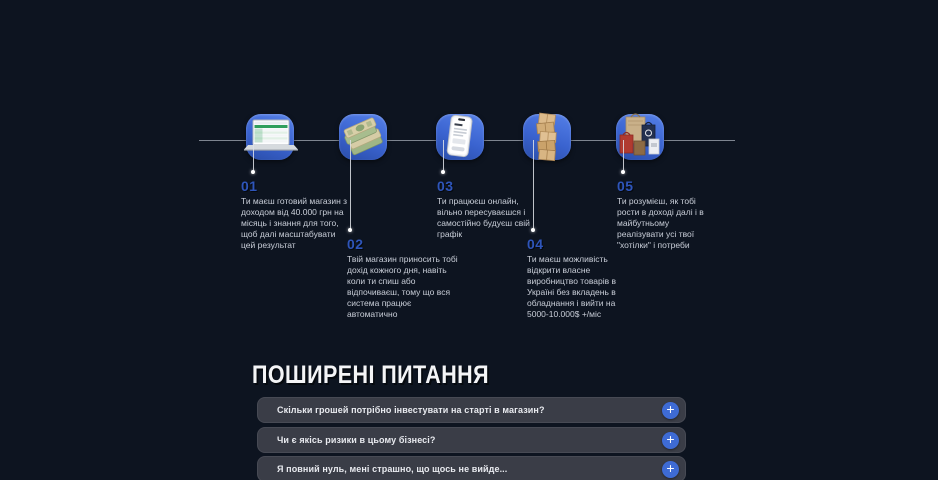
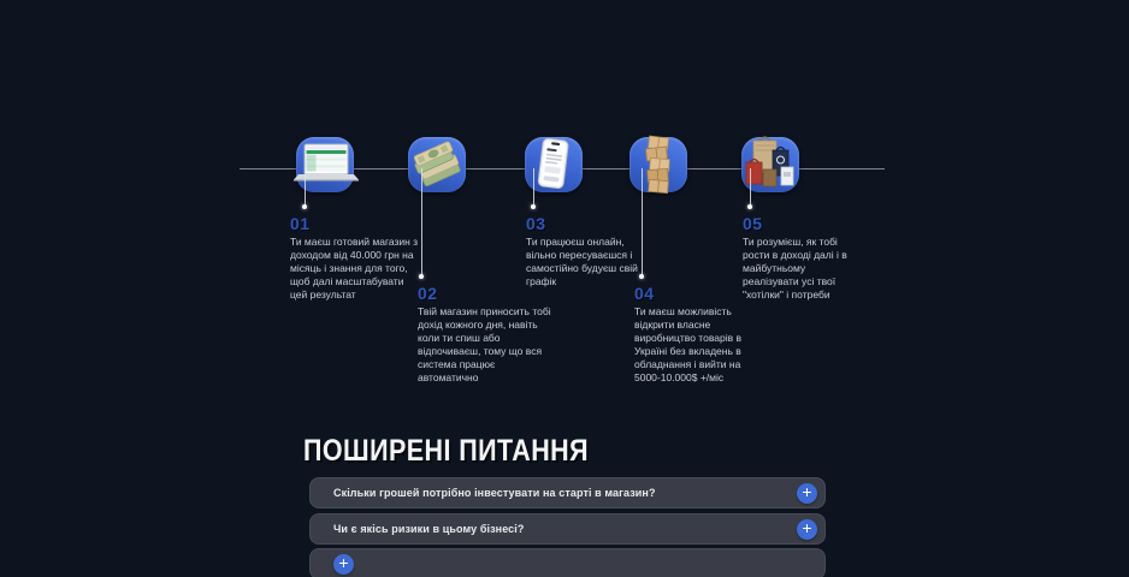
  01
  Ти маєш готовий магазин з доходом від 40.000 грн на місяць і знання для того, щоб далі масштабувати цей результат
  02
  Твій магазин приносить тобі дохід кожного дня, навіть коли ти спиш або відпочиваєш, тому що вся система працює автоматично
  03
  Ти працюєш онлайн, вільно пересуваєшся і самостійно будуєш свій графік
  04
  Ти маєш можливість відкрити власне виробництво товарів в Україні без вкладень в обладнання і вийти на 5000-10.000$ +/міс
  05
  Ти розумієш, як тобі рости в доході далі і в майбутньому реалізувати усі твої "хотілки" і потреби
  ПОШИРЕНІ ПИТАННЯ
  Скільки грошей потрібно інвестувати на старті в магазин?
  +
  Чи є якісь ризики в цьому бізнесі?
  +
- Я повний нуль, мені страшно, що щось не вийде...
  +
